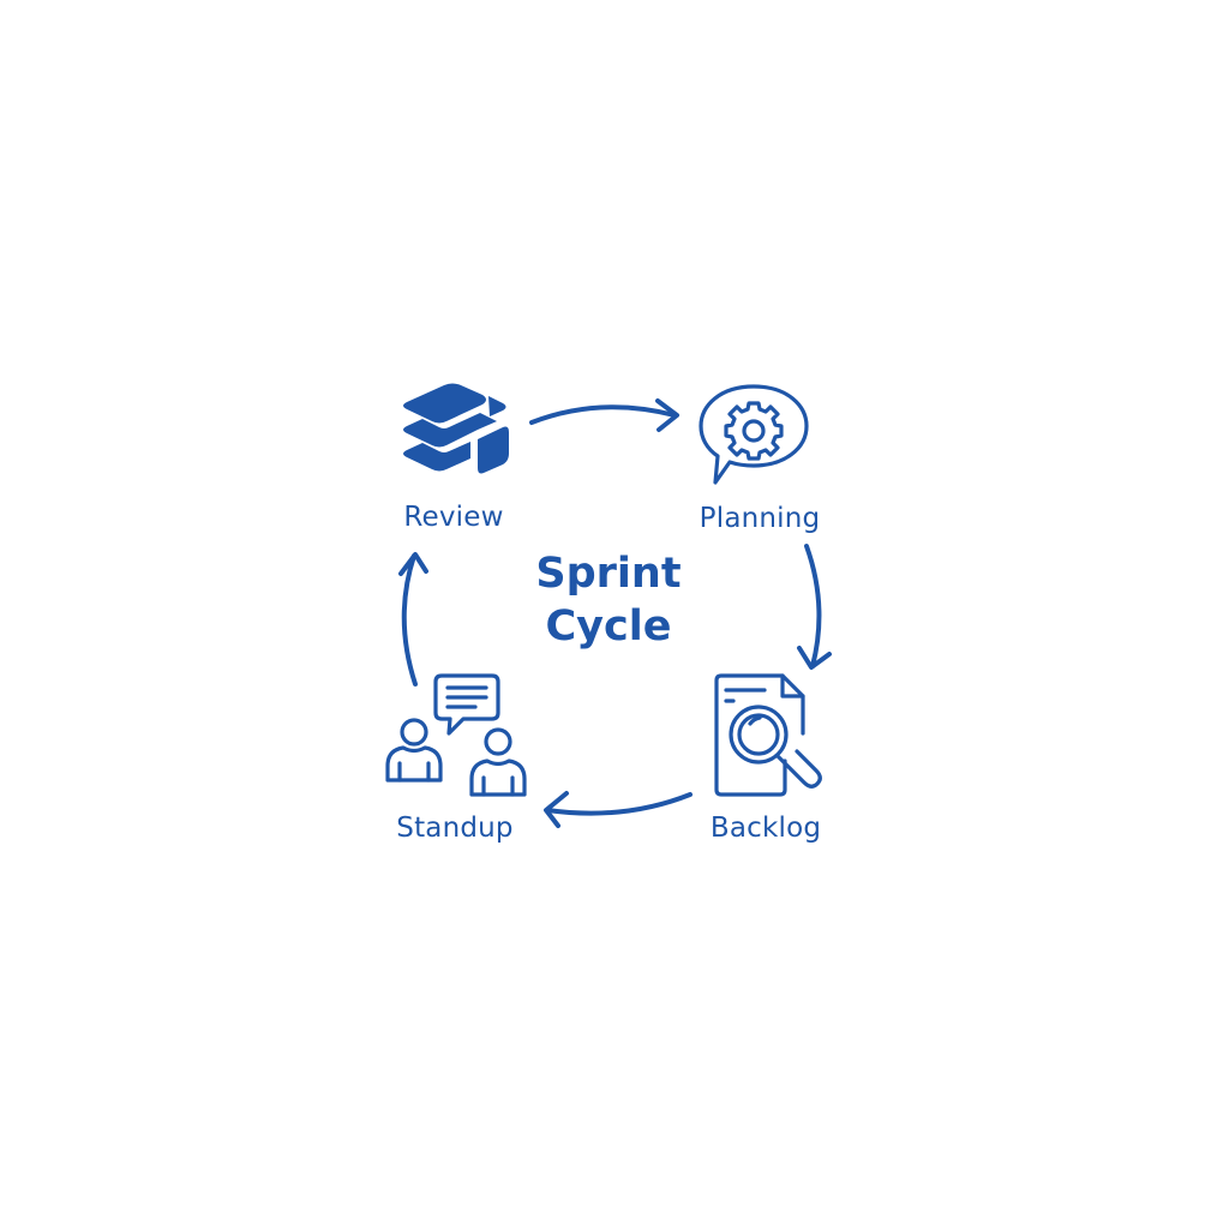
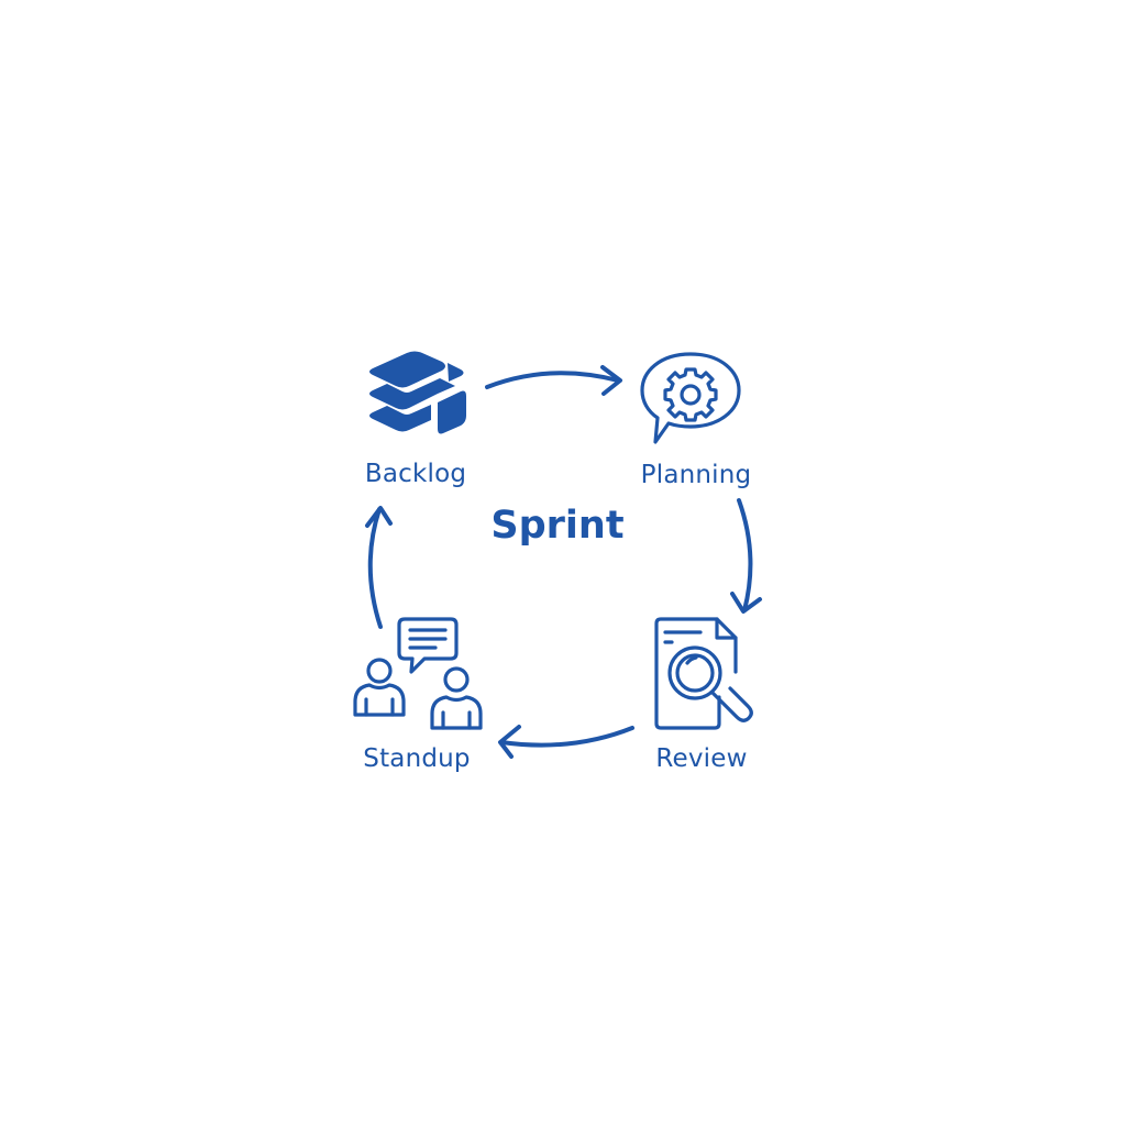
- Review
+ Backlog
  Planning
- Backlog
+ Review
  Standup
  Sprint
- Cycle
